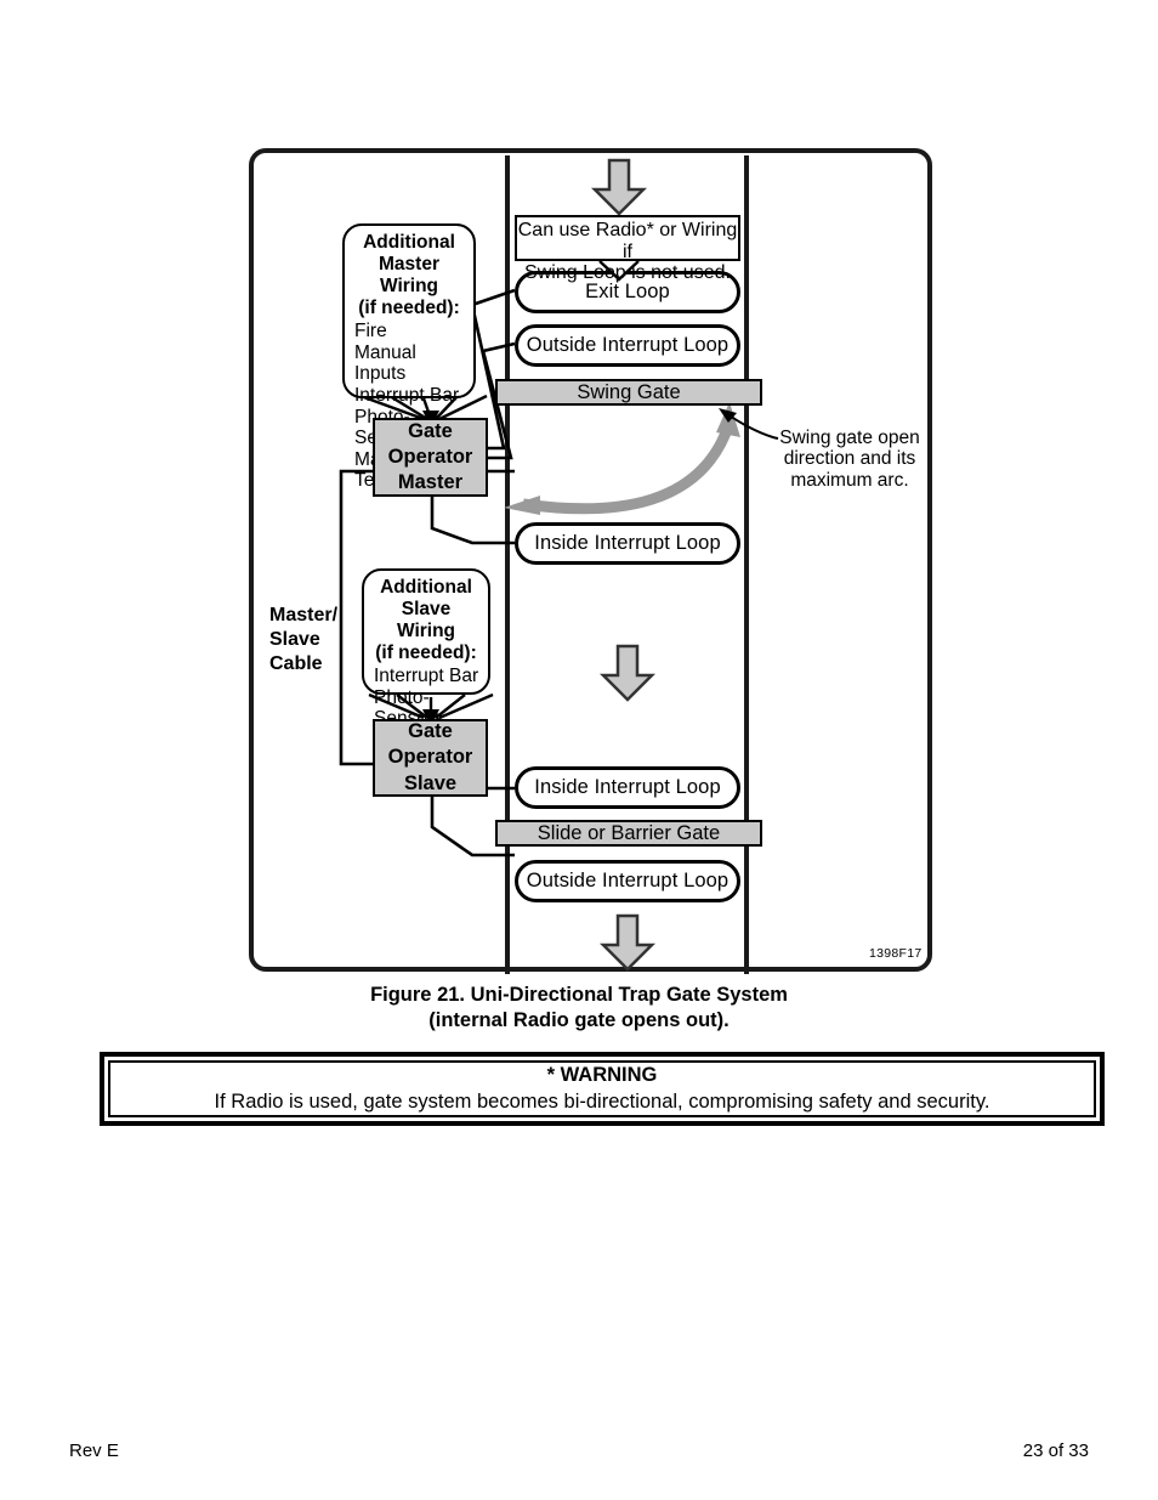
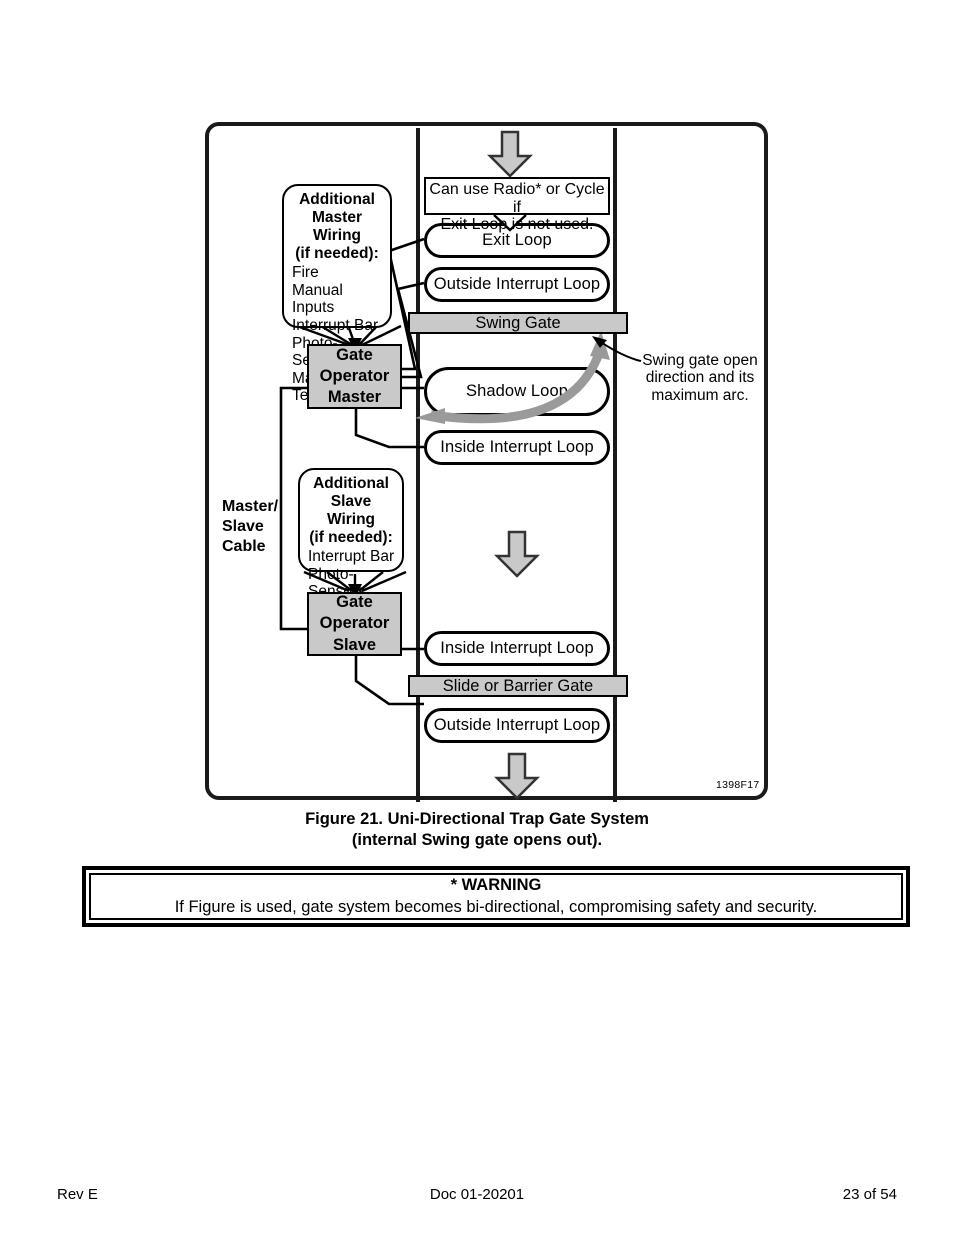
- Can use Radio* or Wiring if
+ Can use Radio* or Cycle if
- Swing Loop is not used.
+ Exit Loop is not used.
  Exit Loop
  Outside Interrupt Loop
  Swing Gate
+ Shadow Loop
  Inside Interrupt Loop
  Inside Interrupt Loop
  Slide or Barrier Gate
  Outside Interrupt Loop
  Additional
  Master Wiring
  (if needed):
  Fire
  Manual Inputs
  Interrupt Bar
  Gate
  Operator
  Master
  Additional
  Slave Wiring
  (if needed):
  Interrupt Bar
  Gate
  Operator
  Slave
  Master/
  Slave
  Cable
  Swing gate open
  direction and its
  maximum arc.
  1398F17
  Figure 21. Uni-Directional Trap Gate System
- (internal Radio gate opens out).
+ (internal Swing gate opens out).
  * WARNING
- If Radio is used, gate system becomes bi-directional, compromising safety and security.
+ If Figure is used, gate system becomes bi-directional, compromising safety and security.
  Rev E
+ Doc 01-20201
- 23 of 33
+ 23 of 54
